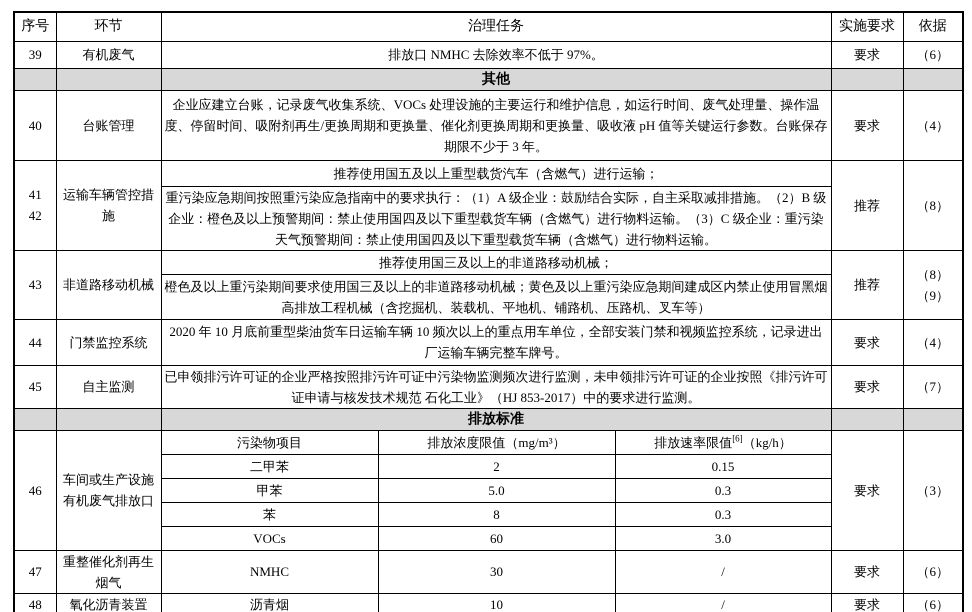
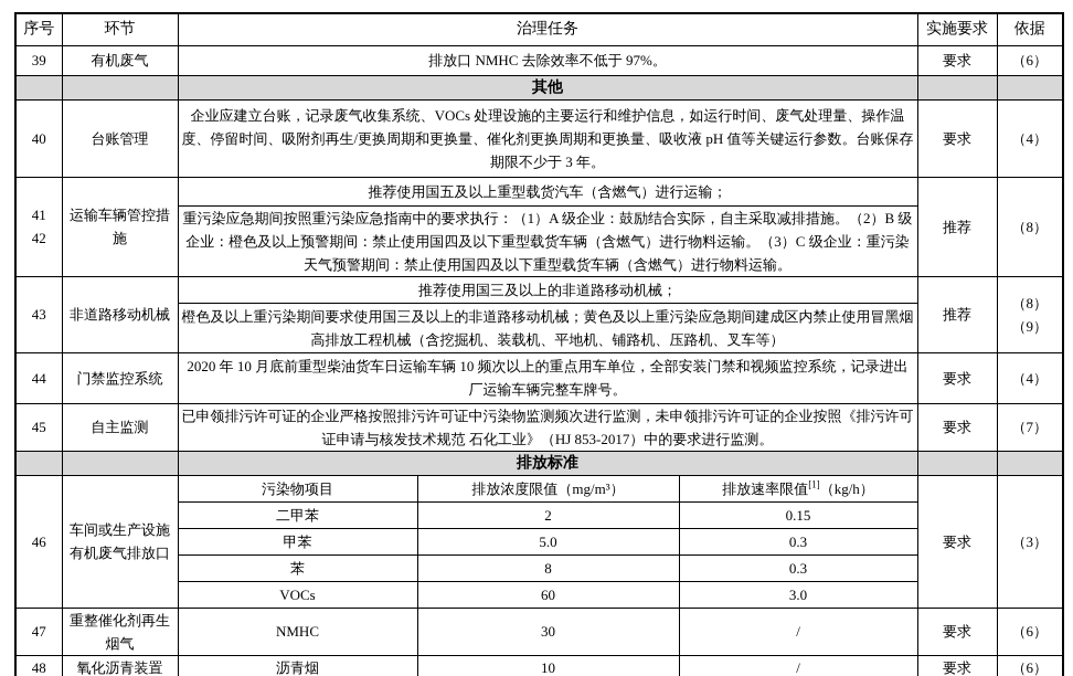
  序号	环节	治理任务	实施要求	依据
  39	有机废气	排放口 NMHC 去除效率不低于 97%。	要求	（6）
  		其他
  40	台账管理	企业应建立台账，记录废气收集系统、VOCs 处理设施的主要运行和维护信息，如运行时间、废气处理量、操作温度、停留时间、吸附剂再生/更换周期和更换量、催化剂更换周期和更换量、吸收液 pH 值等关键运行参数。台账保存期限不少于 3 年。	要求	（4）
  41 42	运输车辆管控措施	推荐使用国五及以上重型载货汽车（含燃气）进行运输；	推荐	（8）
  重污染应急期间按照重污染应急指南中的要求执行：（1）A 级企业：鼓励结合实际，自主采取减排措施。（2）B 级企业：橙色及以上预警期间：禁止使用国四及以下重型载货车辆（含燃气）进行物料运输。（3）C 级企业：重污染天气预警期间：禁止使用国四及以下重型载货车辆（含燃气）进行物料运输。
  43	非道路移动机械	推荐使用国三及以上的非道路移动机械；	推荐	（8） （9）
  橙色及以上重污染期间要求使用国三及以上的非道路移动机械；黄色及以上重污染应急期间建成区内禁止使用冒黑烟高排放工程机械（含挖掘机、装载机、平地机、铺路机、压路机、叉车等）
  44	门禁监控系统	2020 年 10 月底前重型柴油货车日运输车辆 10 频次以上的重点用车单位，全部安装门禁和视频监控系统，记录进出厂运输车辆完整车牌号。	要求	（4）
  45	自主监测	已申领排污许可证的企业严格按照排污许可证中污染物监测频次进行监测，未申领排污许可证的企业按照《排污许可证申请与核发技术规范 石化工业》（HJ 853-2017）中的要求进行监测。	要求	（7）
  		排放标准
- 46	车间或生产设施有机废气排放口	污染物项目	排放浓度限值（mg/m³）	排放速率限值[6]（kg/h）	要求	（3）
+ 46	车间或生产设施有机废气排放口	污染物项目	排放浓度限值（mg/m³）	排放速率限值[1]（kg/h）	要求	（3）
  二甲苯	2	0.15
  甲苯	5.0	0.3
  苯	8	0.3
  VOCs	60	3.0
  47	重整催化剂再生烟气	NMHC	30	/	要求	（6）
  48	氧化沥青装置	沥青烟	10	/	要求	（6）
